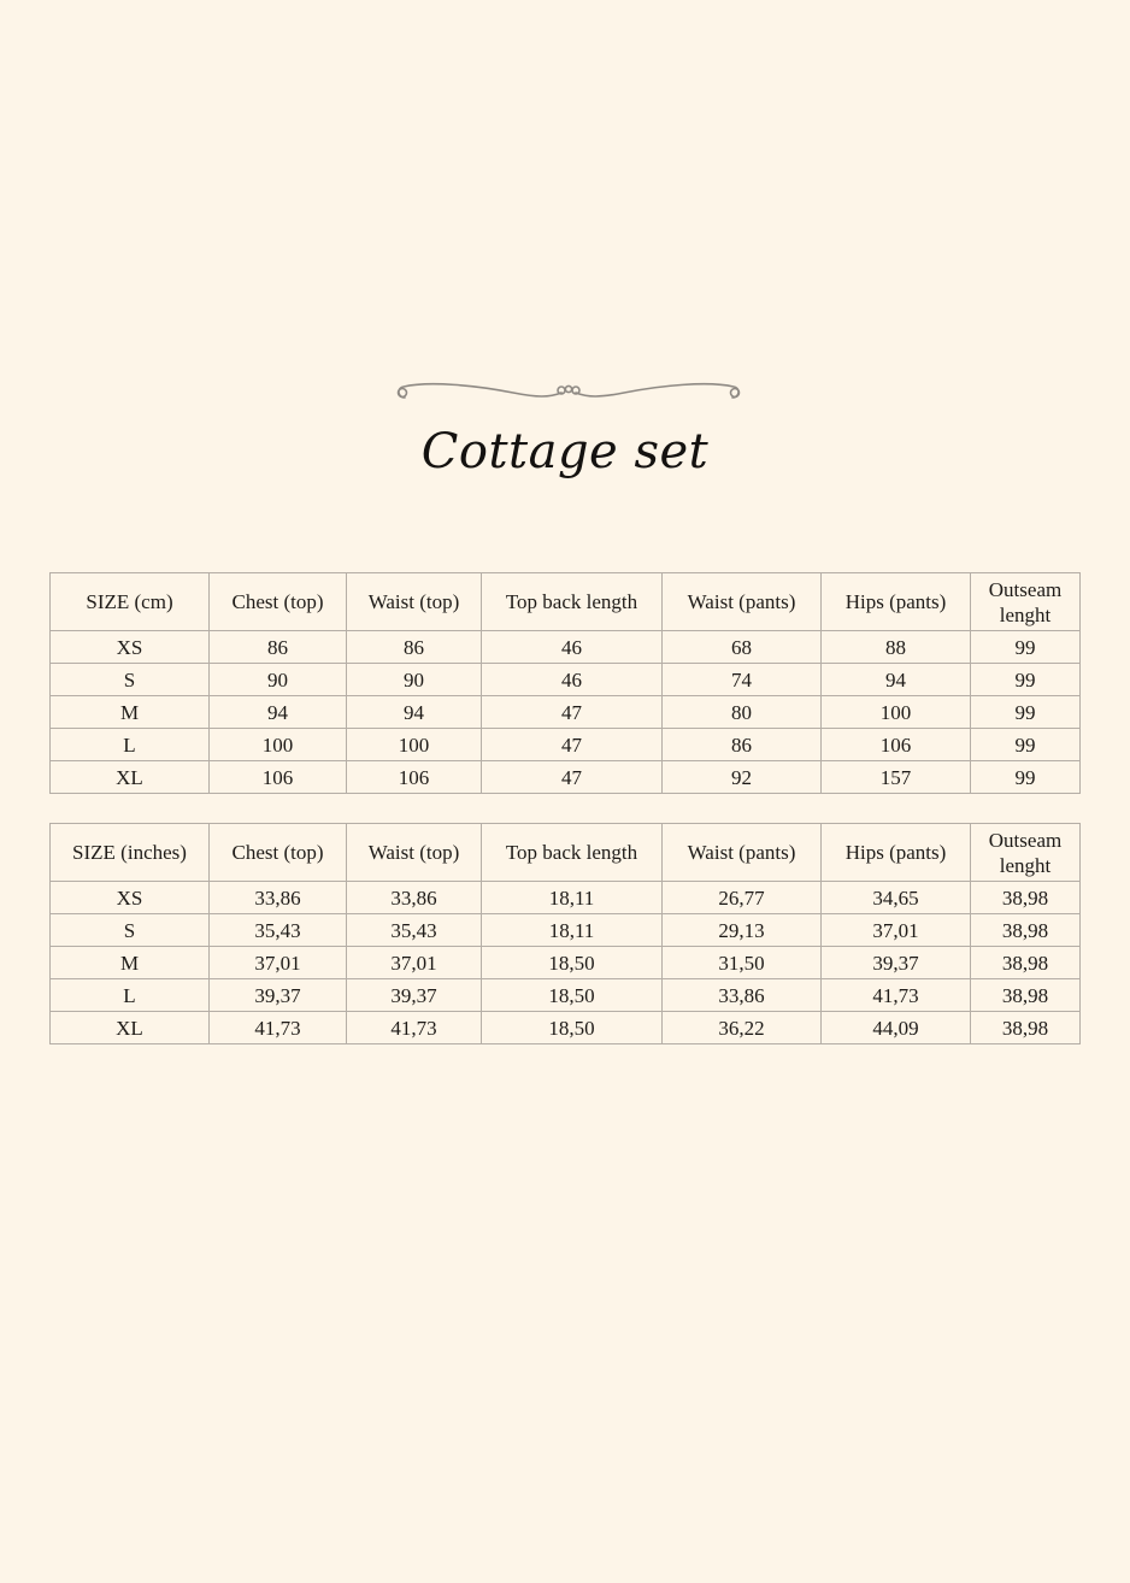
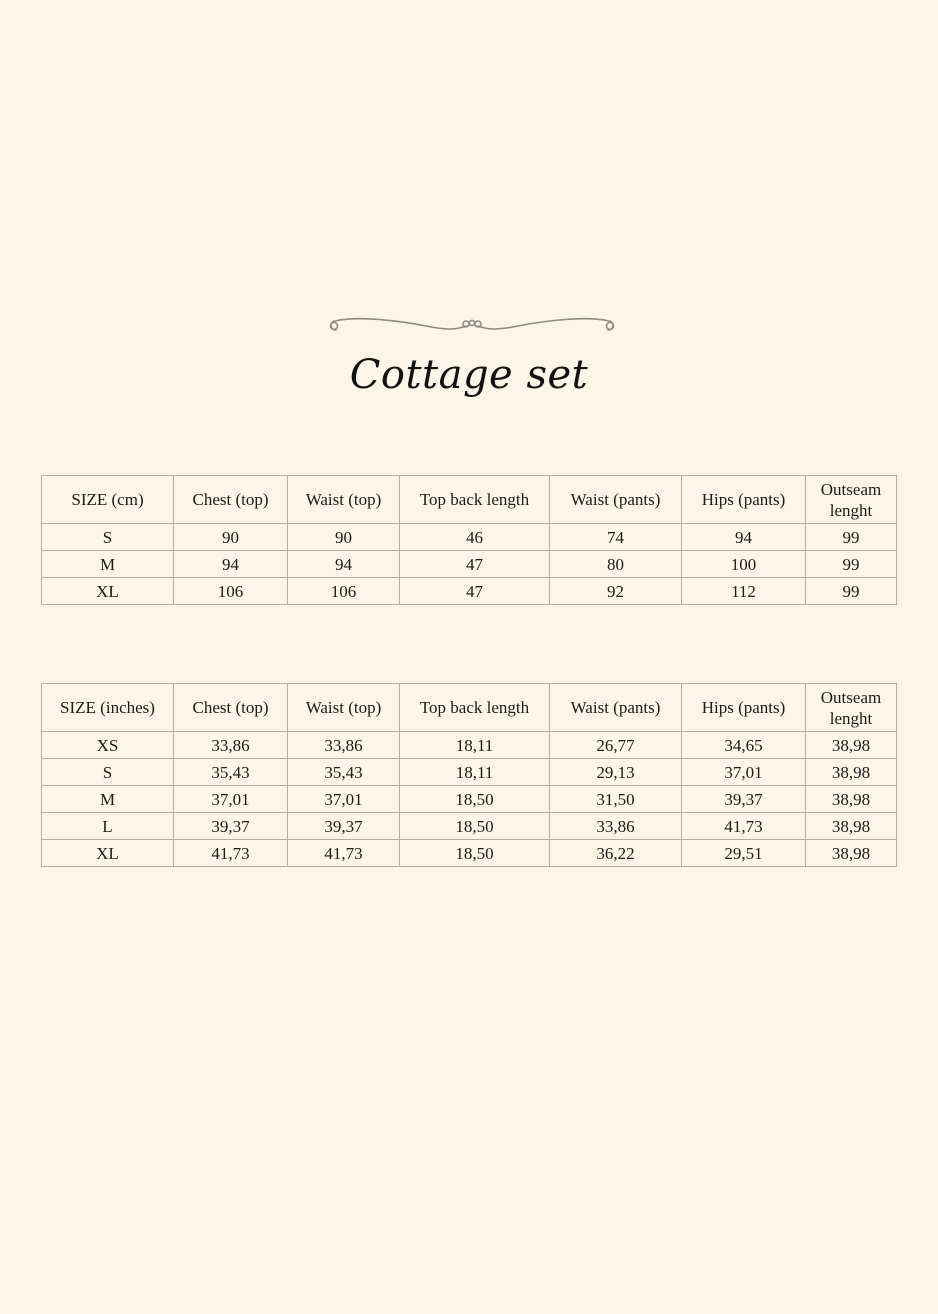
  Cottage set
  SIZE (cm)	Chest (top)	Waist (top)	Top back length	Waist (pants)	Hips (pants)	Outseam lenght
- XS	86	86	46	68	88	99
  S	90	90	46	74	94	99
  M	94	94	47	80	100	99
- L	100	100	47	86	106	99
- XL	106	106	47	92	157	99
+ XL	106	106	47	92	112	99
  SIZE (inches)	Chest (top)	Waist (top)	Top back length	Waist (pants)	Hips (pants)	Outseam lenght
  XS	33,86	33,86	18,11	26,77	34,65	38,98
  S	35,43	35,43	18,11	29,13	37,01	38,98
  M	37,01	37,01	18,50	31,50	39,37	38,98
  L	39,37	39,37	18,50	33,86	41,73	38,98
- XL	41,73	41,73	18,50	36,22	44,09	38,98
+ XL	41,73	41,73	18,50	36,22	29,51	38,98
